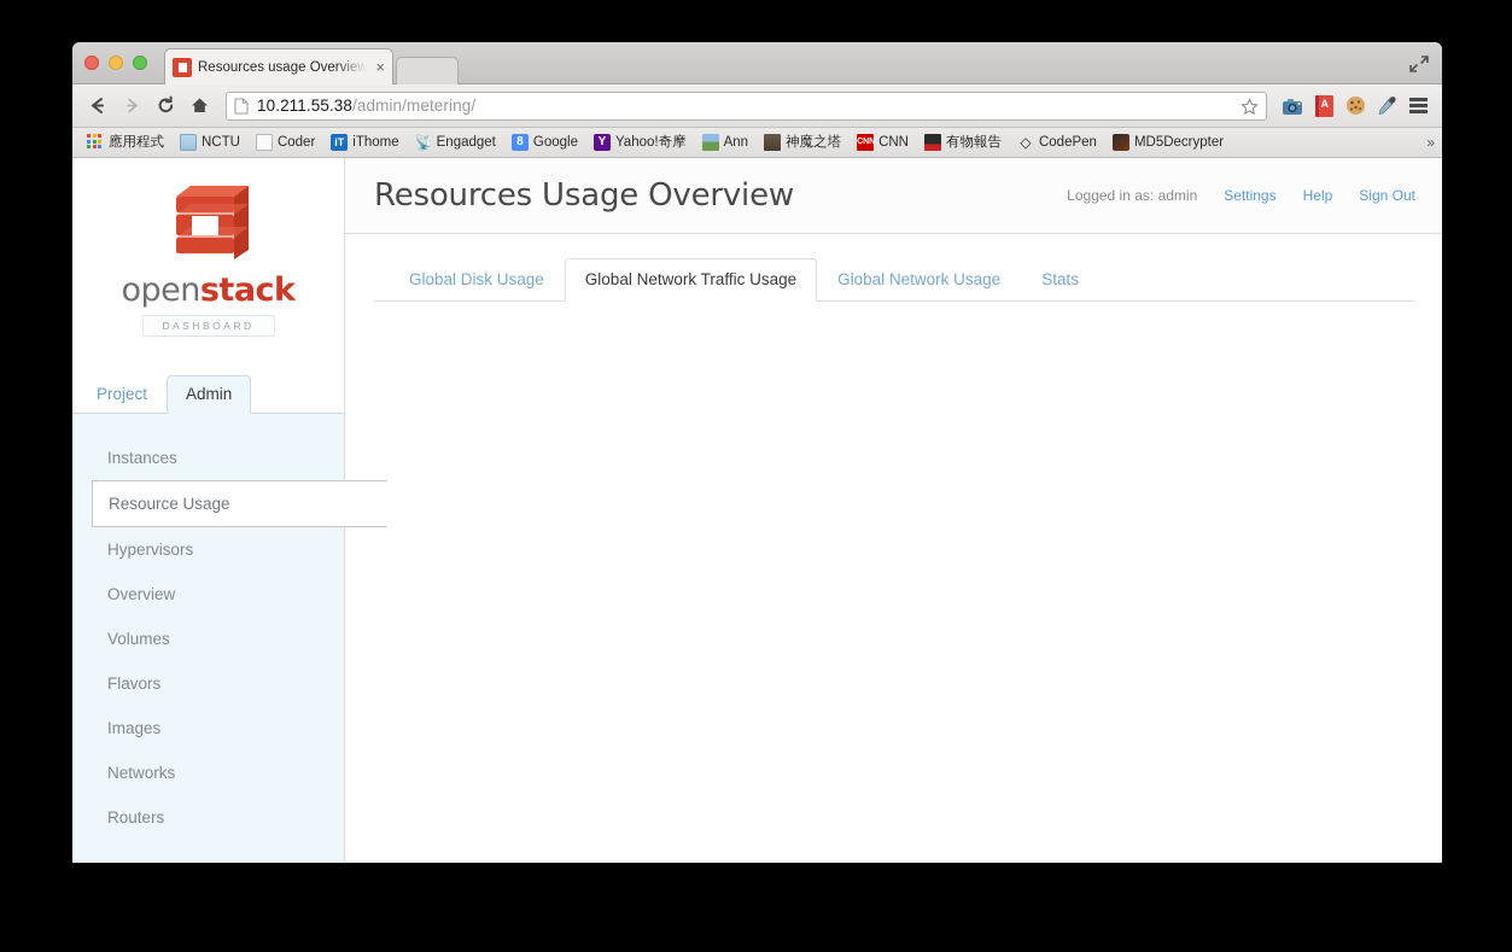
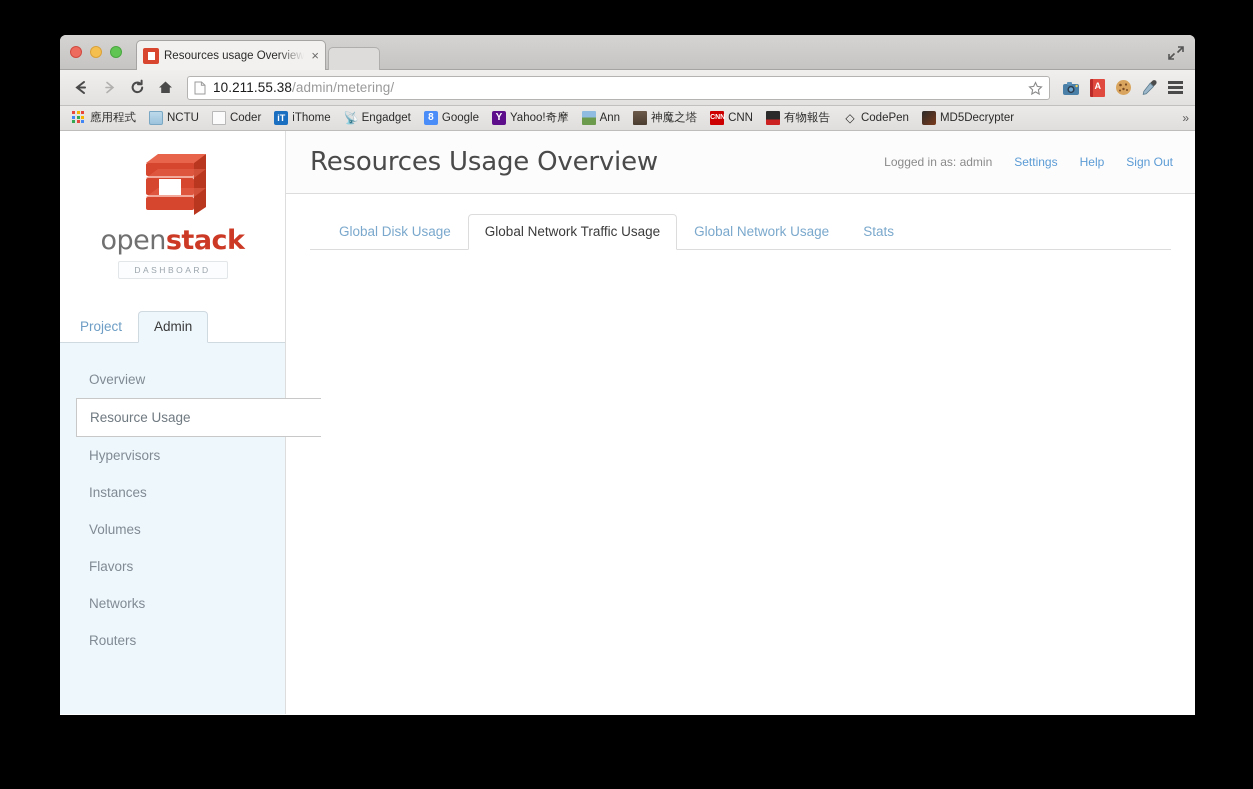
  Resources usage Overview
  ×
  10.211.55.38/admin/metering/
  應用程式
  NCTU
  Coder
  iT
  iThome
  📡
  Engadget
  8
  Google
  Y
  Yahoo!奇摩
  Ann
  神魔之塔
  CNN
  有物報告
  ◇
  CodePen
  MD5Decrypter
  »
  openstack
  DASHBOARD
  Project
  Admin
- Instances
+ Overview
  Resource Usage
  Hypervisors
- Overview
+ Instances
  Volumes
  Flavors
- Images
  Networks
  Routers
  Resources Usage Overview
  Logged in as: admin
  Settings
  Help
  Sign Out
  Global Disk Usage
  Global Network Traffic Usage
  Global Network Usage
  Stats
